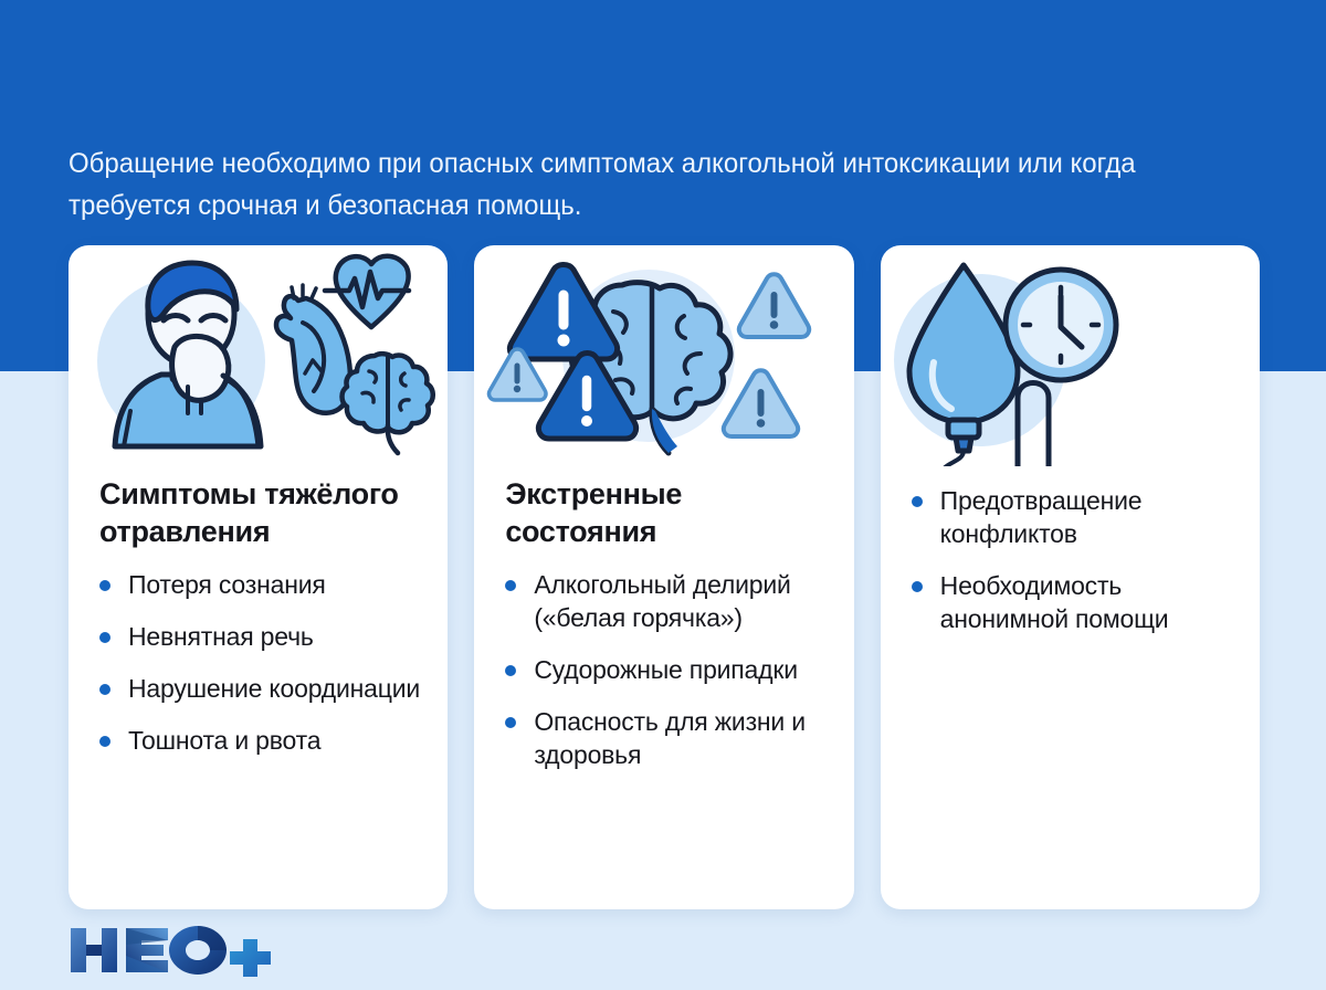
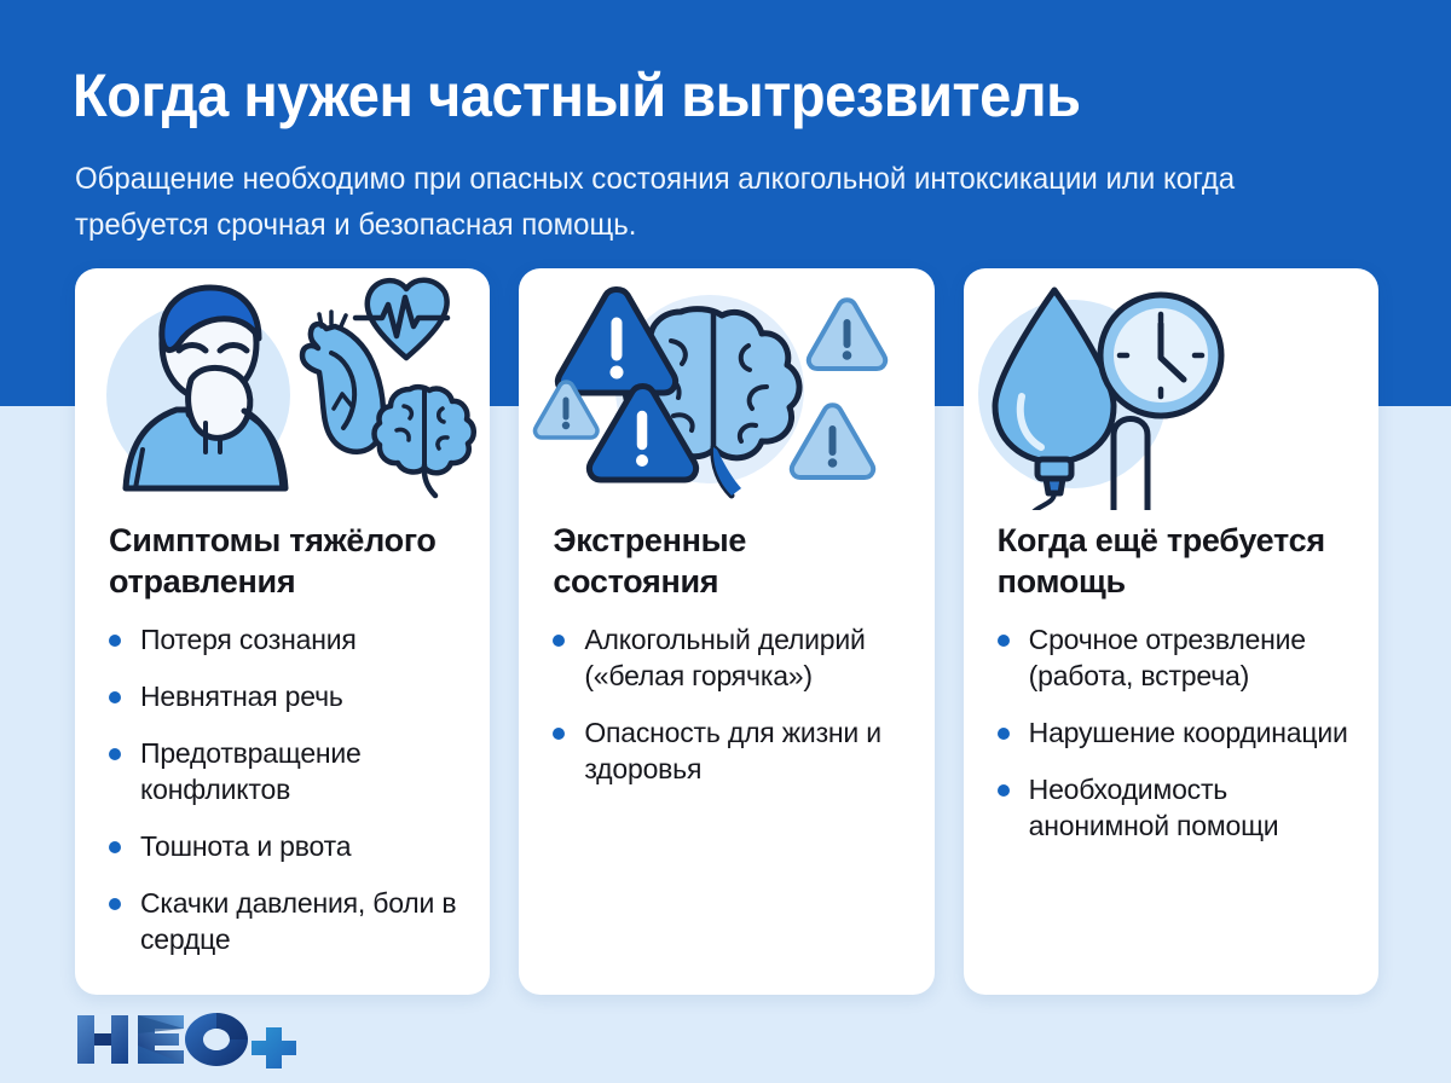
+ Когда нужен частный вытрезвитель
- Обращение необходимо при опасных симптомах алкогольной интоксикации или когда требуется срочная и безопасная помощь.
+ Обращение необходимо при опасных состояния алкогольной интоксикации или когда требуется срочная и безопасная помощь.
  Симптомы тяжёлого отравления
  Потеря сознания
  Невнятная речь
- Нарушение координации
+ Предотвращение конфликтов
  Тошнота и рвота
+ Скачки давления, боли в сердце
  Экстренные состояния
  Алкогольный делирий («белая горячка»)
- Судорожные припадки
  Опасность для жизни и здоровья
+ Когда ещё требуется помощь
+ Срочное отрезвление (работа, встреча)
- Предотвращение конфликтов
+ Нарушение координации
  Необходимость анонимной помощи
